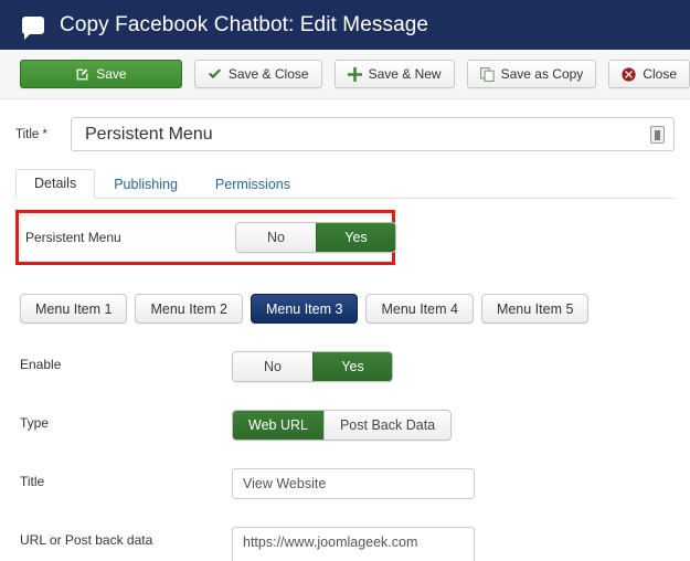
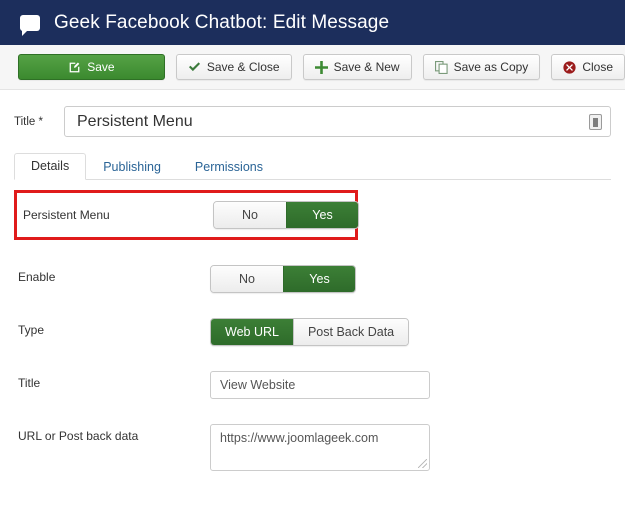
- Copy Facebook Chatbot: Edit Message
+ Geek Facebook Chatbot: Edit Message
  Save
  Save & Close
  Save & New
  Save as Copy
  Close
  Title *
  Persistent Menu
  Details
  Publishing
  Permissions
  Persistent Menu
  No
  Yes
- Menu Item 1
- Menu Item 2
- Menu Item 3
- Menu Item 4
- Menu Item 5
  Enable
  No
  Yes
  Type
  Web URL
  Post Back Data
  Title
  View Website
  URL or Post back data
  https://www.joomlageek.com
